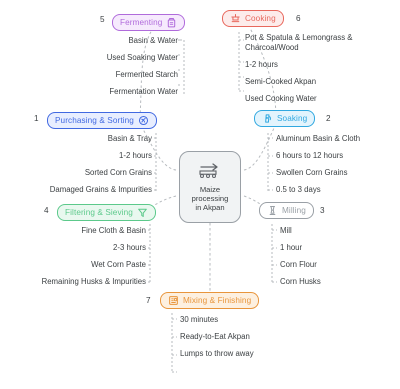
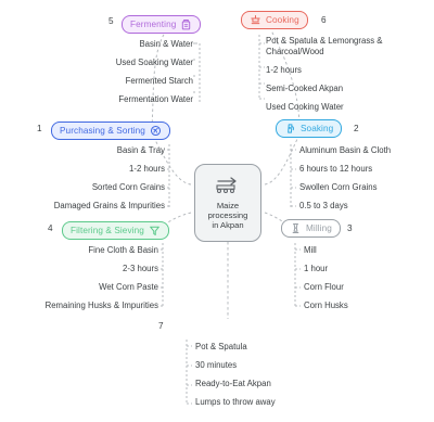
  Maize
  processing
  in Akpan
  Fermenting
  5
  Basin & Water
  Used Soaking Water
  Fermented Starch
  Fermentation Water
  Cooking
  6
  Pot & Spatula & Lemongrass & Charcoal/Wood
  1-2 hours
  Semi-Cooked Akpan
  Used Cooking Water
  Purchasing & Sorting
  1
  Basin & Tray
  1-2 hours
  Sorted Corn Grains
  Damaged Grains & Impurities
  Soaking
  2
  Aluminum Basin & Cloth
  6 hours to 12 hours
  Swollen Corn Grains
  0.5 to 3 days
  Filtering & Sieving
  4
  Fine Cloth & Basin
  2-3 hours
  Wet Corn Paste
  Remaining Husks & Impurities
  Milling
  3
  Mill
  1 hour
  Corn Flour
  Corn Husks
- Mixing & Finishing
  7
+ Pot & Spatula
  30 minutes
  Ready-to-Eat Akpan
  Lumps to throw away
